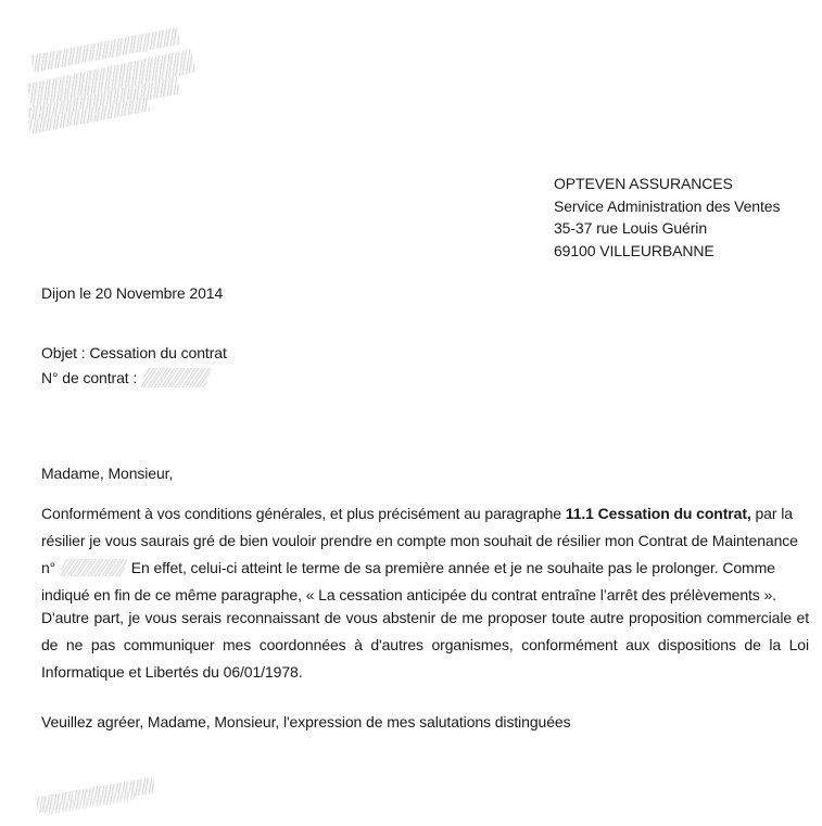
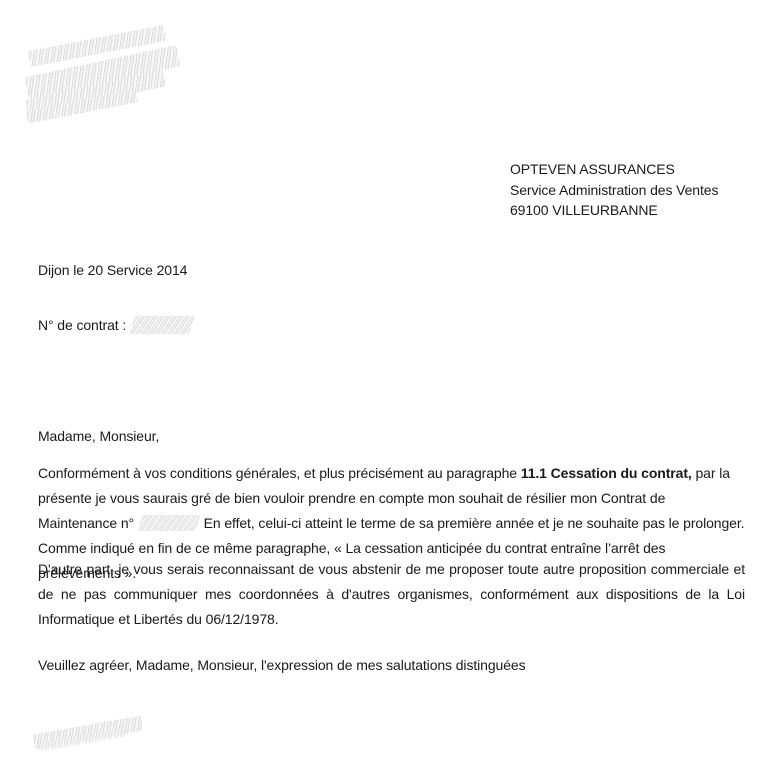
  OPTEVEN ASSURANCES
  Service Administration des Ventes
- 35-37 rue Louis Guérin
  69100 VILLEURBANNE
- Dijon le 20 Novembre 2014
+ Dijon le 20 Service 2014
- Objet : Cessation du contrat
  N° de contrat :
  Madame, Monsieur,
- Conformément à vos conditions générales, et plus précisément au paragraphe 11.1 Cessation du contrat, par la résilier je vous saurais gré de bien vouloir prendre en compte mon souhait de résilier mon Contrat de Maintenance n° En effet, celui-ci atteint le terme de sa première année et je ne souhaite pas le prolonger. Comme indiqué en fin de ce même paragraphe, « La cessation anticipée du contrat entraîne l’arrêt des prélèvements ».
+ Conformément à vos conditions générales, et plus précisément au paragraphe 11.1 Cessation du contrat, par la présente je vous saurais gré de bien vouloir prendre en compte mon souhait de résilier mon Contrat de Maintenance n° En effet, celui-ci atteint le terme de sa première année et je ne souhaite pas le prolonger. Comme indiqué en fin de ce même paragraphe, « La cessation anticipée du contrat entraîne l’arrêt des prélèvements ».
- D'autre part, je vous serais reconnaissant de vous abstenir de me proposer toute autre proposition commerciale et de ne pas communiquer mes coordonnées à d'autres organismes, conformément aux dispositions de la Loi Informatique et Libertés du 06/01/1978.
+ D'autre part, je vous serais reconnaissant de vous abstenir de me proposer toute autre proposition commerciale et de ne pas communiquer mes coordonnées à d'autres organismes, conformément aux dispositions de la Loi Informatique et Libertés du 06/12/1978.
  Veuillez agréer, Madame, Monsieur, l'expression de mes salutations distinguées
